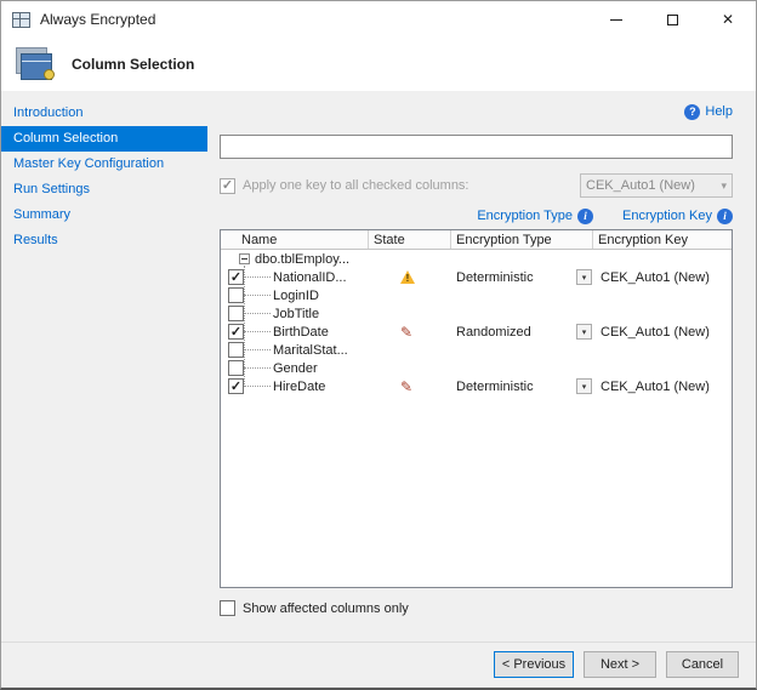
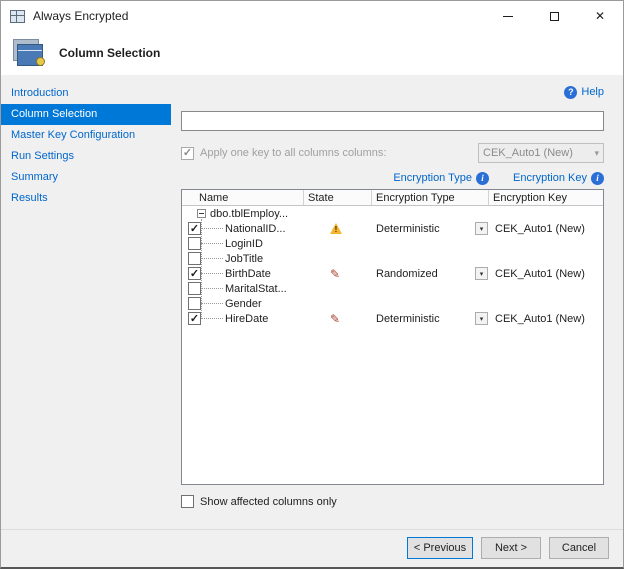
  Always Encrypted
  ✕
  Column Selection
  Introduction
  Column Selection
  Master Key Configuration
  Run Settings
  Summary
  Results
  ?
  Help
- Apply one key to all checked columns:
+ Apply one key to all columns columns:
  CEK_Auto1 (New)
  ▾
  Encryption Type
  i
  Encryption Key
  i
  Name
  State
  Encryption Type
  Encryption Key
  dbo.tblEmploy...
  NationalID...
  Deterministic
  CEK_Auto1 (New)
  LoginID
  JobTitle
  BirthDate
  Randomized
  CEK_Auto1 (New)
  MaritalStat...
  Gender
  HireDate
  Deterministic
  CEK_Auto1 (New)
  Show affected columns only
  < Previous
  Next >
  Cancel
